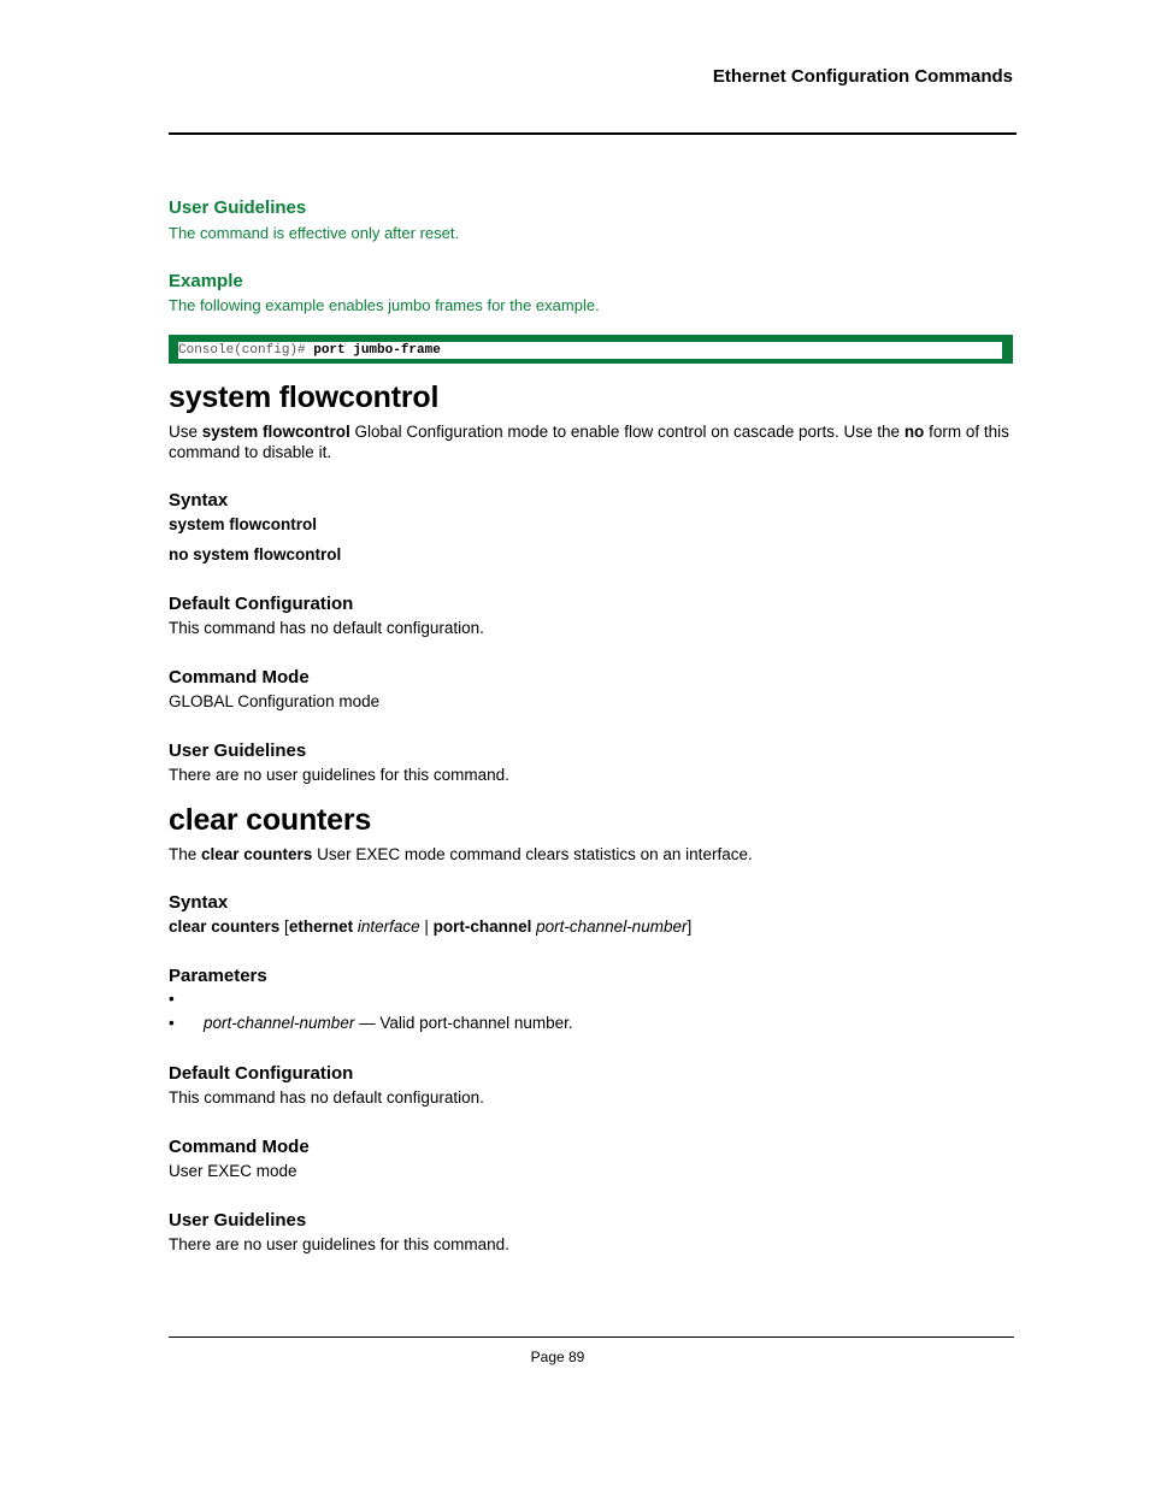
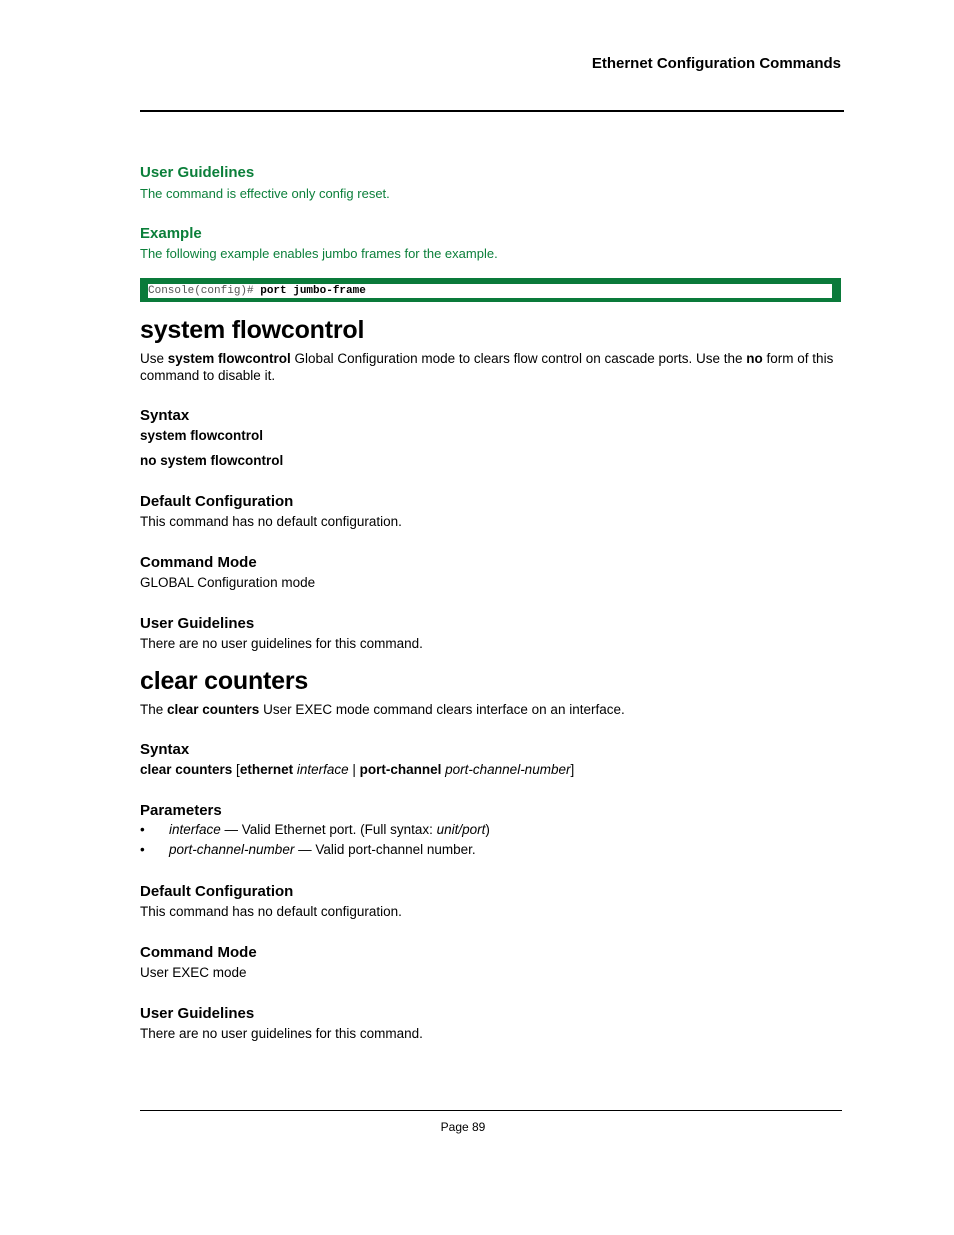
  Ethernet Configuration Commands
  User Guidelines
- The command is effective only after reset.
+ The command is effective only config reset.
  Example
  The following example enables jumbo frames for the example.
  Console(config)# port jumbo-frame
  system flowcontrol
- Use system flowcontrol Global Configuration mode to enable flow control on cascade ports. Use the no form of this command to disable it.
+ Use system flowcontrol Global Configuration mode to clears flow control on cascade ports. Use the no form of this command to disable it.
  Syntax
  system flowcontrol
  no system flowcontrol
  Default Configuration
  This command has no default configuration.
  Command Mode
  GLOBAL Configuration mode
  User Guidelines
  There are no user guidelines for this command.
  clear counters
- The clear counters User EXEC mode command clears statistics on an interface.
+ The clear counters User EXEC mode command clears interface on an interface.
  Syntax
  clear counters [ethernet interface | port-channel port-channel-number]
  Parameters
  •
+ interface — Valid Ethernet port. (Full syntax: unit/port)
  •
  port-channel-number — Valid port-channel number.
  Default Configuration
  This command has no default configuration.
  Command Mode
  User EXEC mode
  User Guidelines
  There are no user guidelines for this command.
  Page 89
